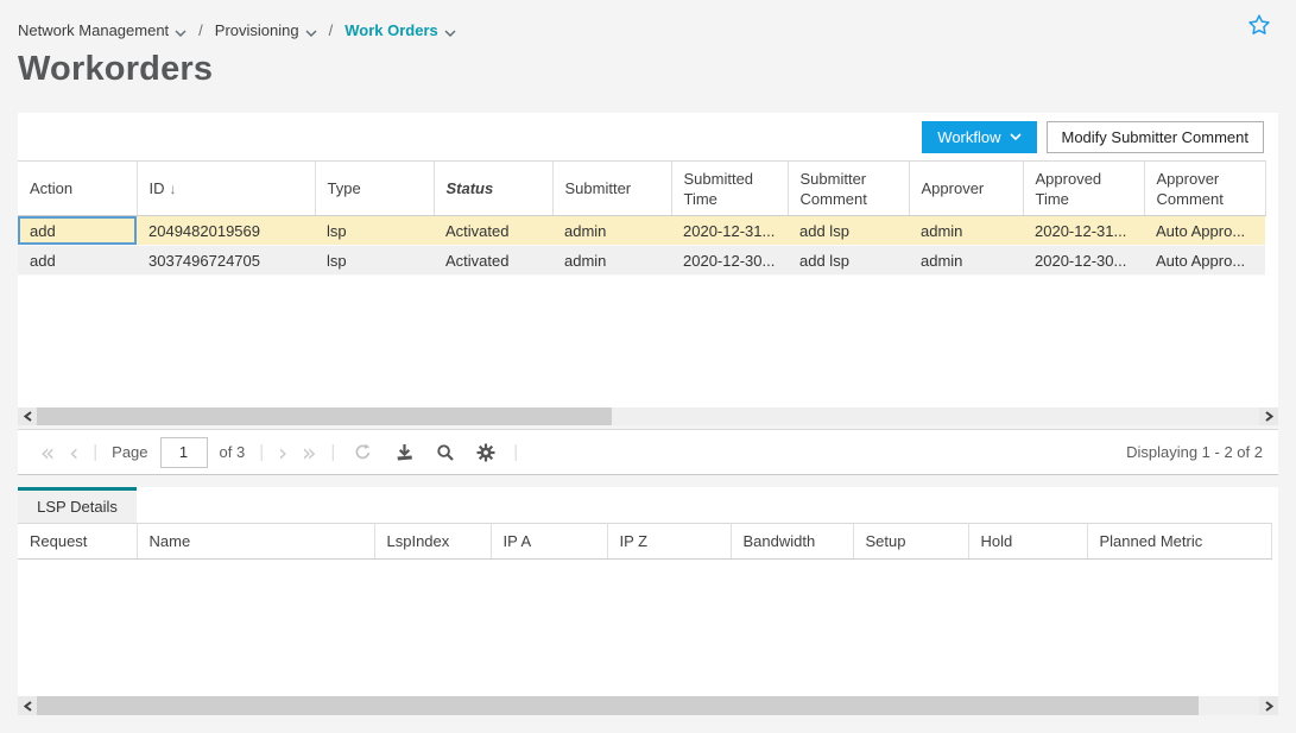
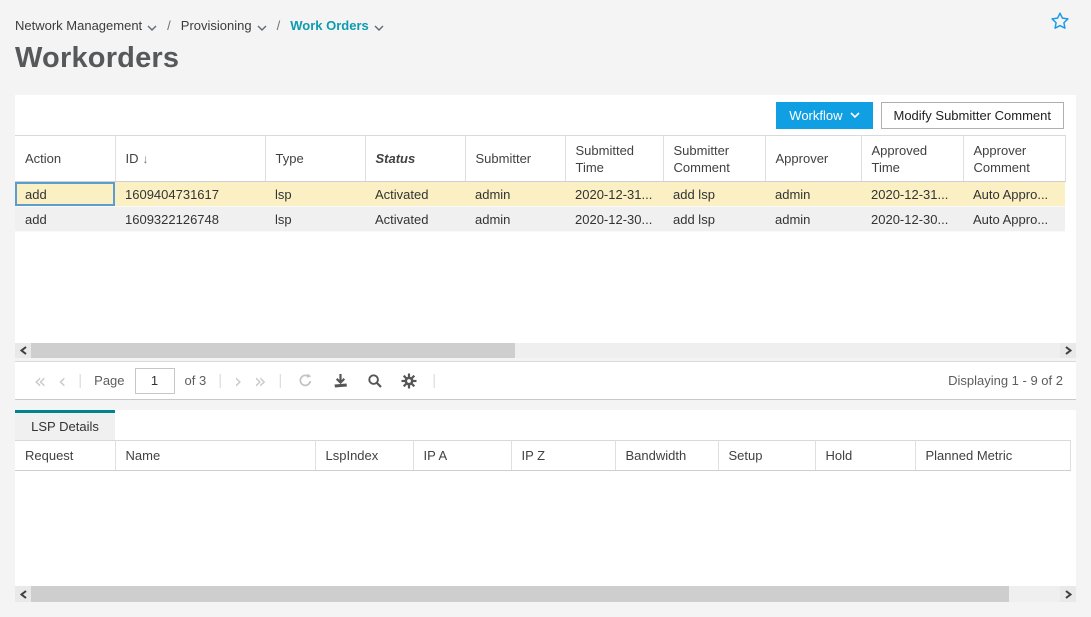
  Network Management
  /
  Provisioning
  /
  Work Orders
  Workorders
  Workflow
  Modify Submitter Comment
  Action	ID ↓	Type	Status	Submitter	Submitted Time	Submitter Comment	Approver	Approved Time	Approver Comment
- add	2049482019569	lsp	Activated	admin	2020-12-31...	add lsp	admin	2020-12-31...	Auto Appro...
+ add	1609404731617	lsp	Activated	admin	2020-12-31...	add lsp	admin	2020-12-31...	Auto Appro...
- add	3037496724705	lsp	Activated	admin	2020-12-30...	add lsp	admin	2020-12-30...	Auto Appro...
+ add	1609322126748	lsp	Activated	admin	2020-12-30...	add lsp	admin	2020-12-30...	Auto Appro...
  «
  ‹
  |
  Page
  1
  of 3
  |
  ›
  »
  |
  |
- Displaying 1 - 2 of 2
+ Displaying 1 - 9 of 2
  LSP Details
  Request	Name	LspIndex	IP A	IP Z	Bandwidth	Setup	Hold	Planned Metric
